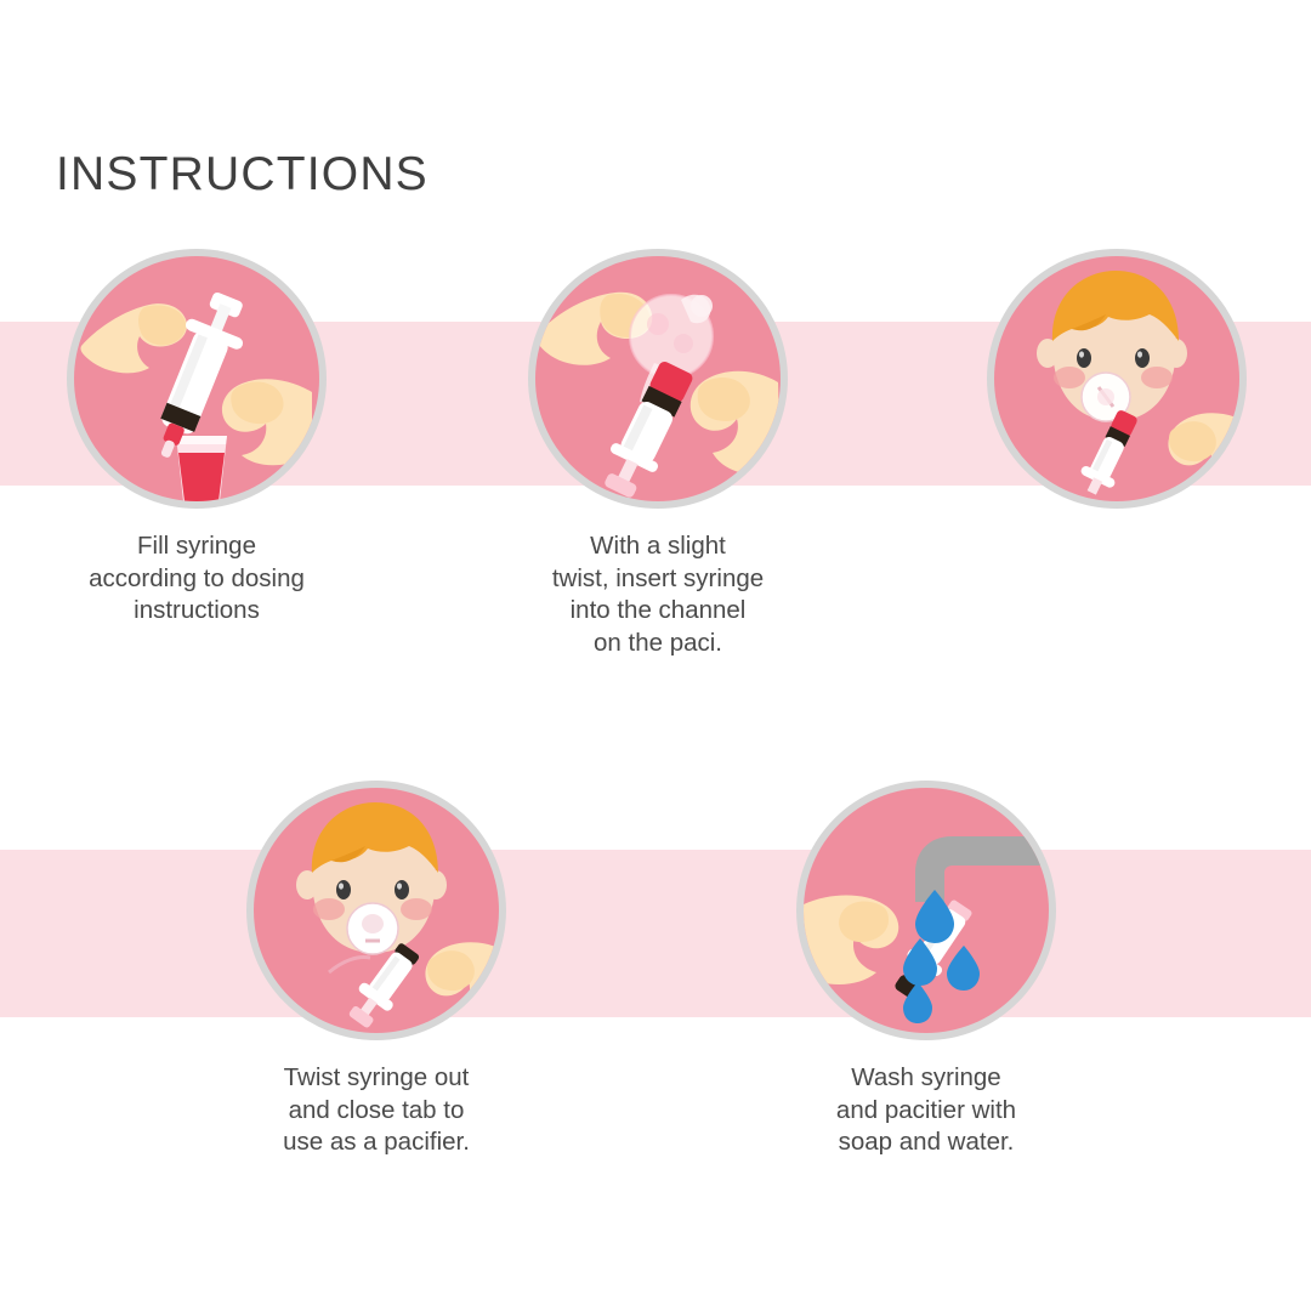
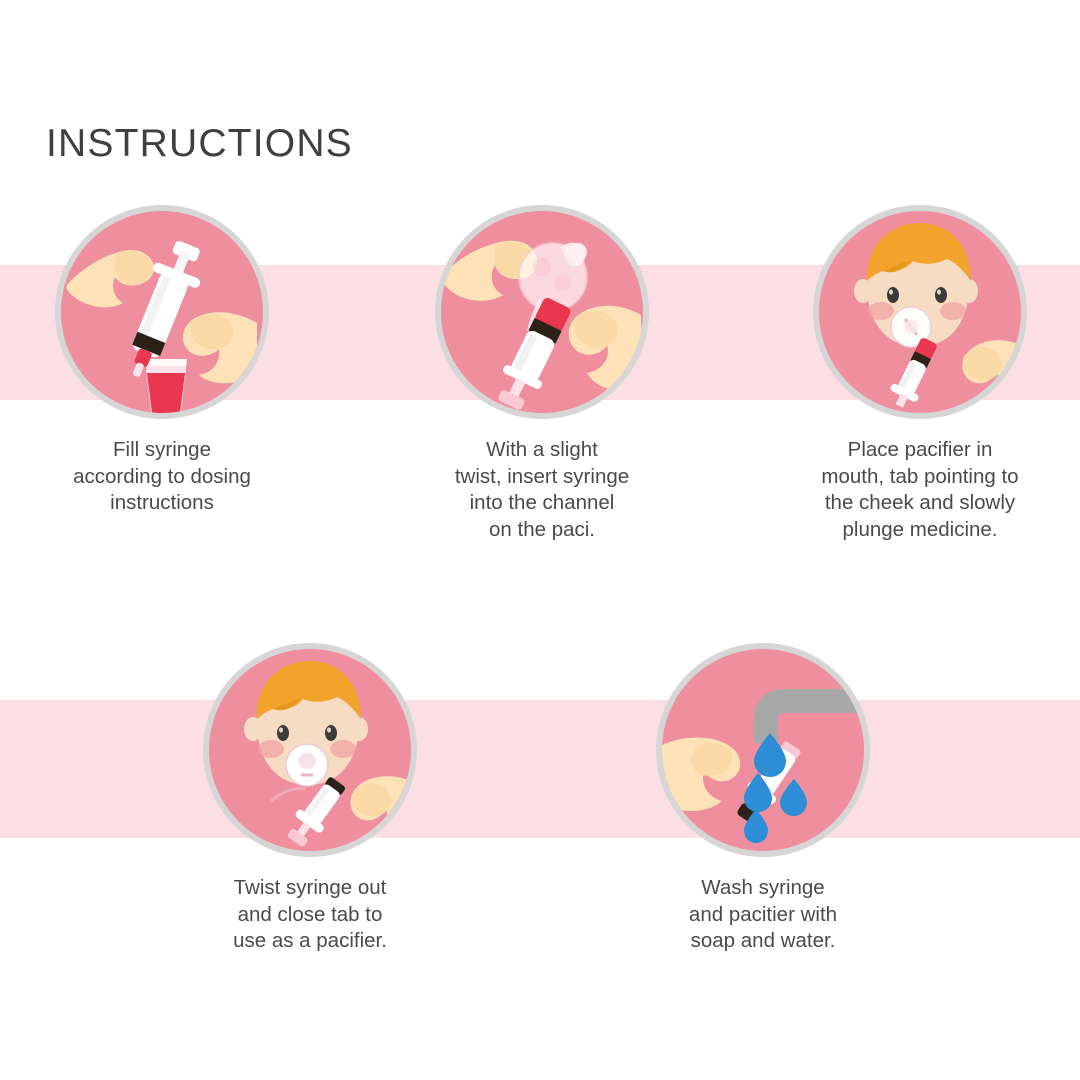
  INSTRUCTIONS
  Fill syringe
  according to dosing
  instructions
  With a slight
  twist, insert syringe
  into the channel
  on the paci.
+ Place pacifier in
+ mouth, tab pointing to
+ the cheek and slowly
+ plunge medicine.
  Twist syringe out
  and close tab to
  use as a pacifier.
  Wash syringe
  and pacitier with
  soap and water.
